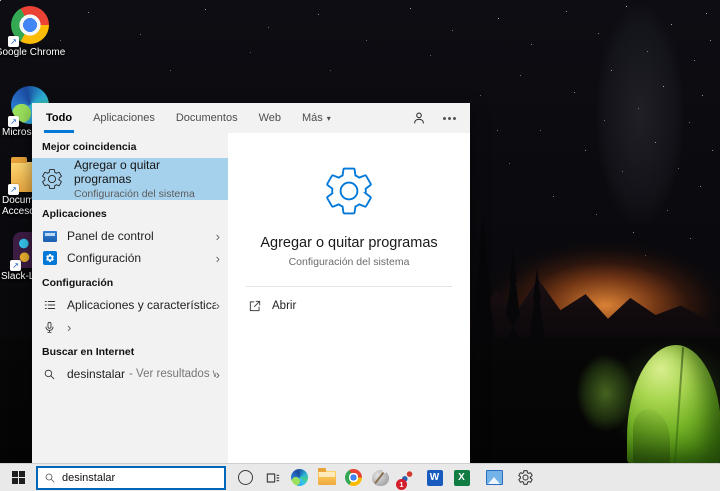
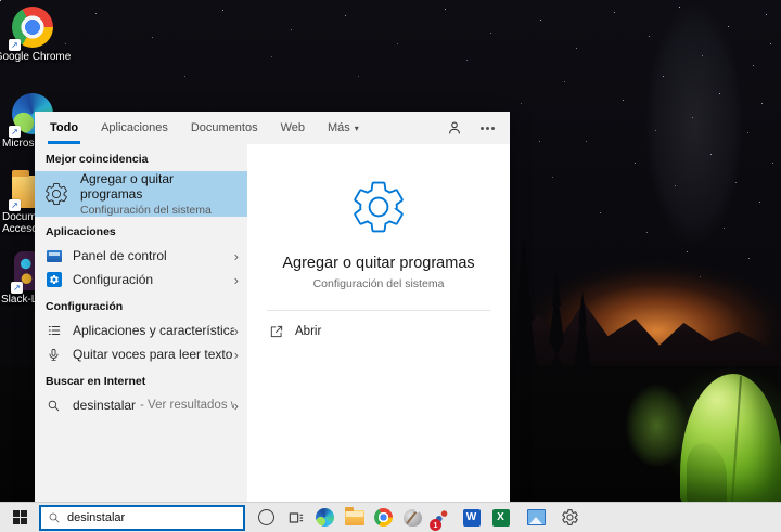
  oogle Chrome
  Micros
  Docum
  Acces
  Slack-
  Todo
  Aplicaciones
  Documentos
  Web
  Más
  Mejor coincidencia
  Agregar o quitar programas
  Configuración del sistema
  Aplicaciones
  Panel de control
  Configuración
  Configuración
  Aplicaciones y característica
+ Quitar voces para leer texto
  Buscar en Internet
  desinstalar
  - Ver resultados
  Agregar o quitar programas
  Configuración del sistema
  Abrir
  desinstalar
  1
  W
  X
